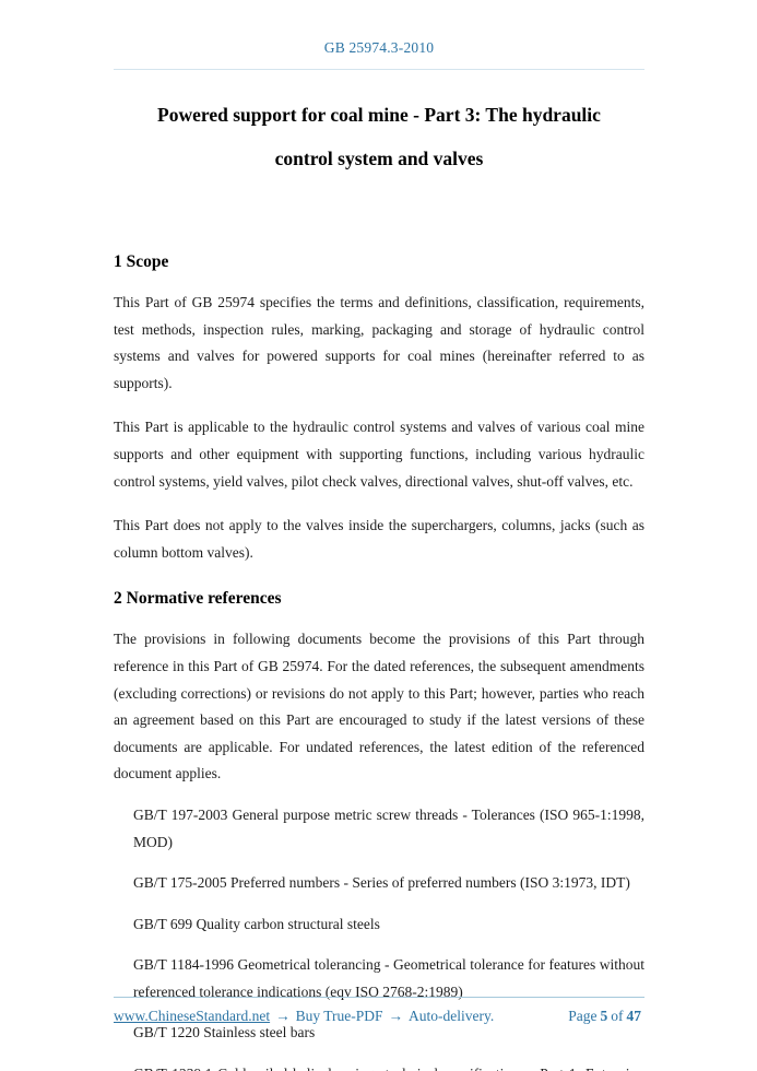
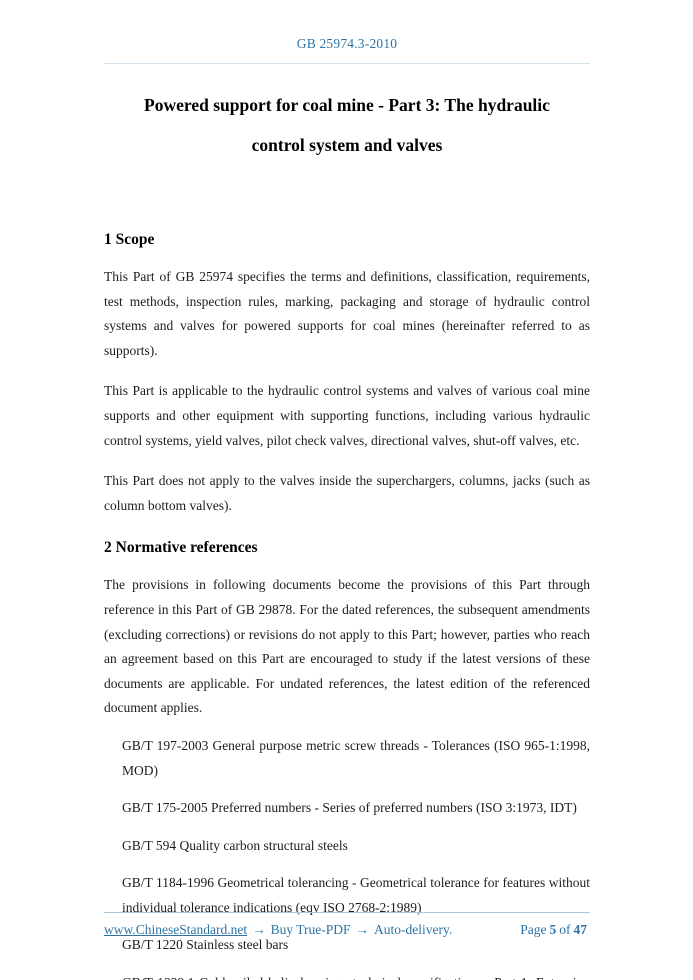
  GB 25974.3-2010
  Powered support for coal mine - Part 3: The hydraulic
  control system and valves
  1 Scope
  This Part of GB 25974 specifies the terms and definitions, classification, requirements, test methods, inspection rules, marking, packaging and storage of hydraulic control systems and valves for powered supports for coal mines (hereinafter referred to as supports).
  This Part is applicable to the hydraulic control systems and valves of various coal mine supports and other equipment with supporting functions, including various hydraulic control systems, yield valves, pilot check valves, directional valves, shut-off valves, etc.
  This Part does not apply to the valves inside the superchargers, columns, jacks (such as column bottom valves).
  2 Normative references
- The provisions in following documents become the provisions of this Part through reference in this Part of GB 25974. For the dated references, the subsequent amendments (excluding corrections) or revisions do not apply to this Part; however, parties who reach an agreement based on this Part are encouraged to study if the latest versions of these documents are applicable. For undated references, the latest edition of the referenced document applies.
+ The provisions in following documents become the provisions of this Part through reference in this Part of GB 29878. For the dated references, the subsequent amendments (excluding corrections) or revisions do not apply to this Part; however, parties who reach an agreement based on this Part are encouraged to study if the latest versions of these documents are applicable. For undated references, the latest edition of the referenced document applies.
  GB/T 197-2003 General purpose metric screw threads - Tolerances (ISO 965-1:1998, MOD)
  GB/T 175-2005 Preferred numbers - Series of preferred numbers (ISO 3:1973, IDT)
- GB/T 699 Quality carbon structural steels
+ GB/T 594 Quality carbon structural steels
- GB/T 1184-1996 Geometrical tolerancing - Geometrical tolerance for features without referenced tolerance indications (eqv ISO 2768-2:1989)
+ GB/T 1184-1996 Geometrical tolerancing - Geometrical tolerance for features without individual tolerance indications (eqv ISO 2768-2:1989)
  GB/T 1220 Stainless steel bars
  www.ChineseStandard.net → Buy True-PDF → Auto-delivery.
  Page 5 of 47
